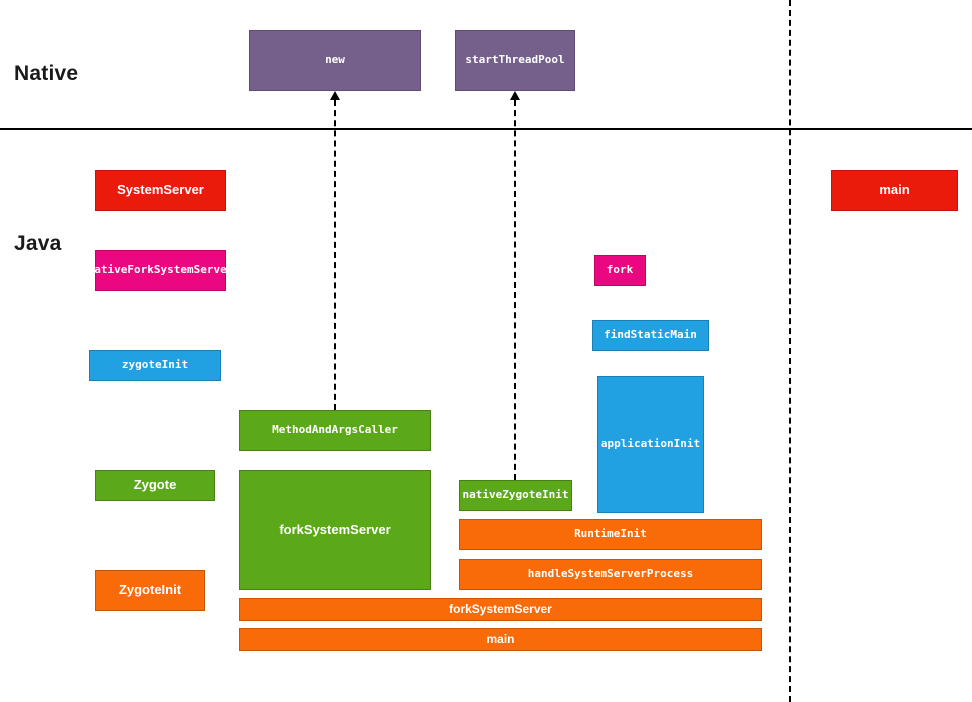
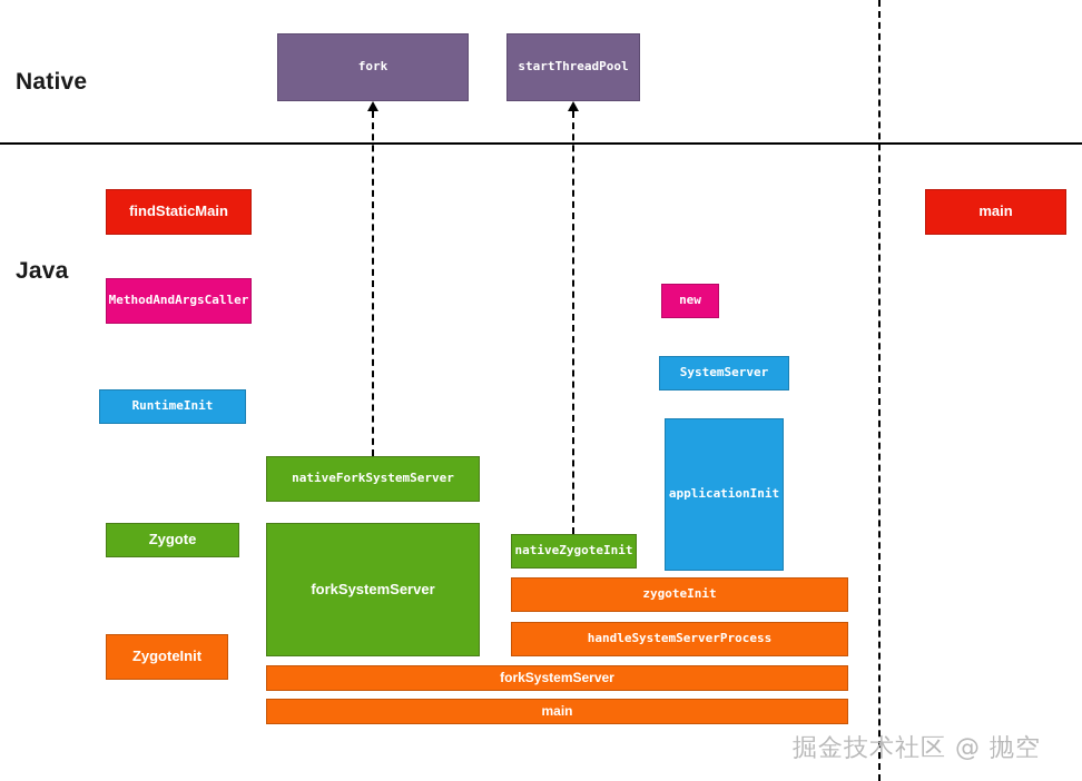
  Native
  Java
- new
+ fork
  startThreadPool
- SystemServer
+ findStaticMain
  main
- nativeForkSystemServer
+ MethodAndArgsCaller
- fork
+ new
- findStaticMain
+ SystemServer
- zygoteInit
+ RuntimeInit
  applicationInit
- MethodAndArgsCaller
+ nativeForkSystemServer
  Zygote
  nativeZygoteInit
  forkSystemServer
  ZygoteInit
- RuntimeInit
+ zygoteInit
  handleSystemServerProcess
  forkSystemServer
  main
+ 掘金技术社区 @ 抛空
